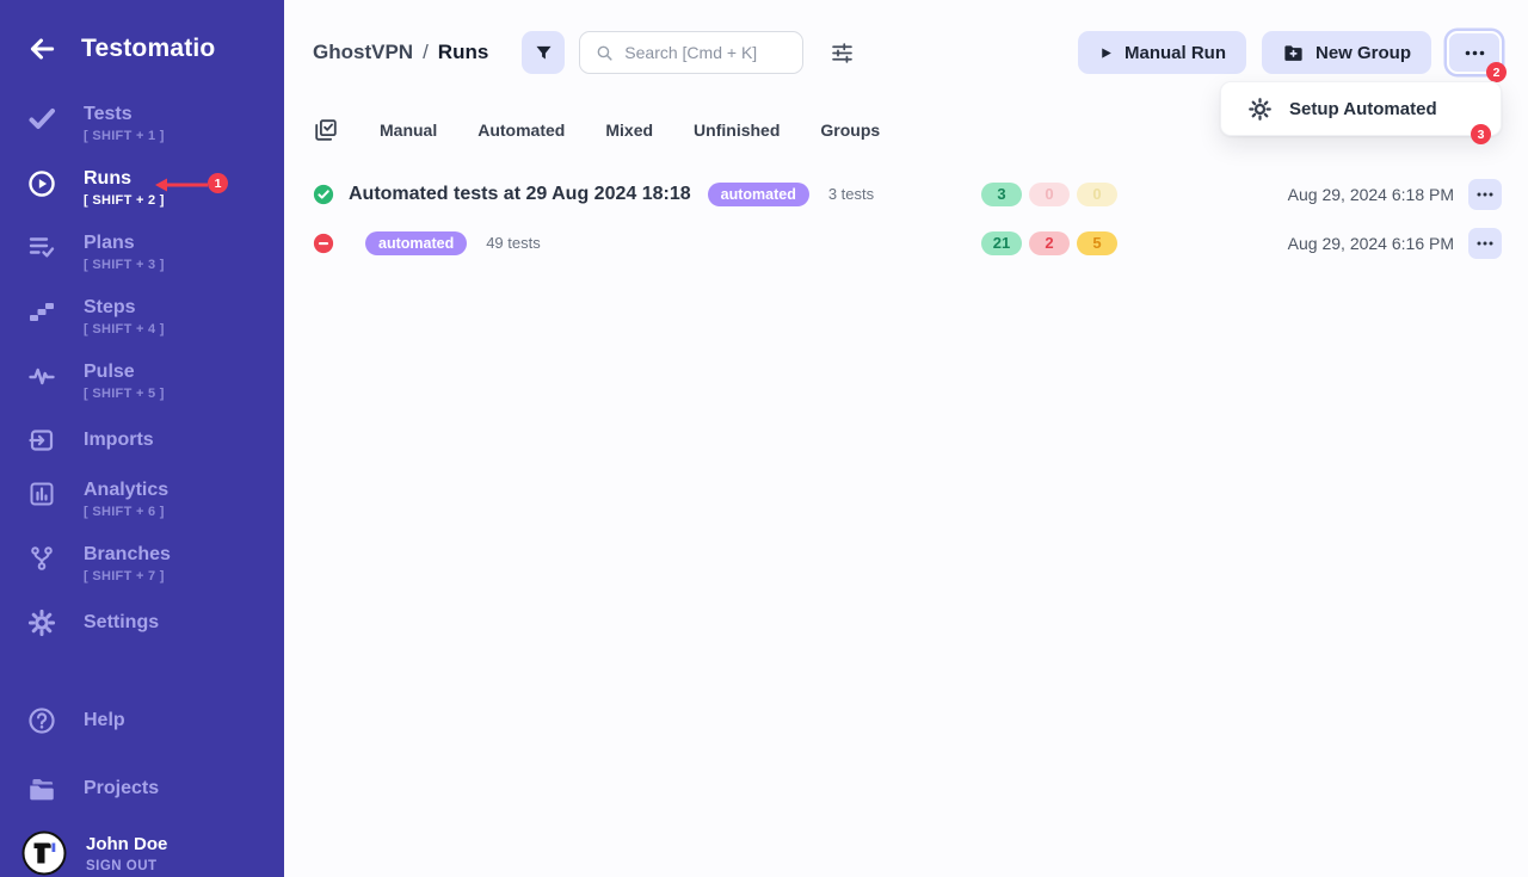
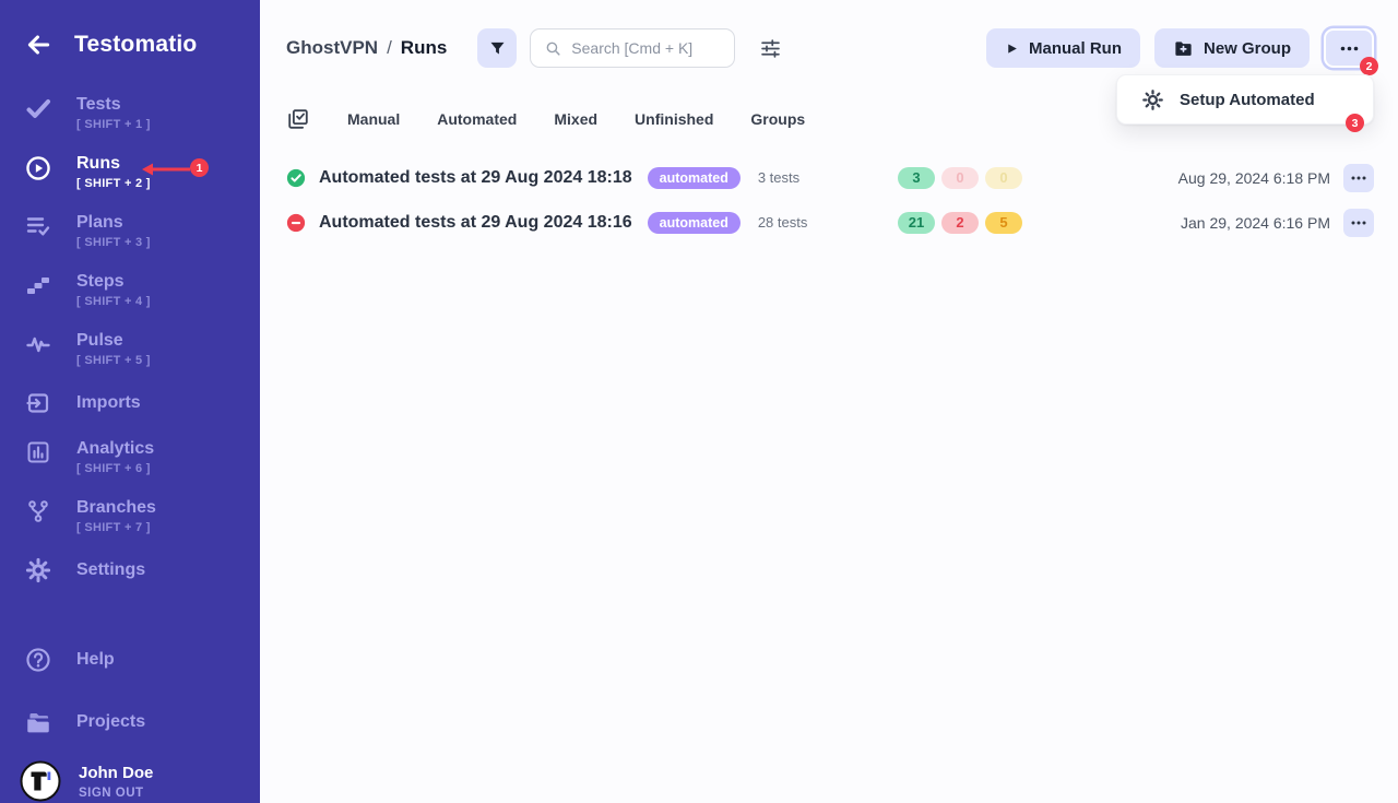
  Testomatio
  Tests
  [ SHIFT + 1 ]
  Runs
  [ SHIFT + 2 ]
  1
  Plans
  [ SHIFT + 3 ]
  Steps
  [ SHIFT + 4 ]
  Pulse
  [ SHIFT + 5 ]
  Imports
  Analytics
  [ SHIFT + 6 ]
  Branches
  [ SHIFT + 7 ]
  Settings
  Help
  Projects
  John Doe
  SIGN OUT
  GhostVPN
  /
  Runs
  Search [Cmd + K]
  Manual Run
  New Group
  2
  Setup Automated
  3
  Manual
  Automated
  Mixed
  Unfinished
  Groups
  Automated tests at 29 Aug 2024 18:18
  automated
  3 tests
  3
  0
  0
  Aug 29, 2024 6:18 PM
+ Automated tests at 29 Aug 2024 18:16
  automated
- 49 tests
+ 28 tests
  21
  2
  5
- Aug 29, 2024 6:16 PM
+ Jan 29, 2024 6:16 PM
